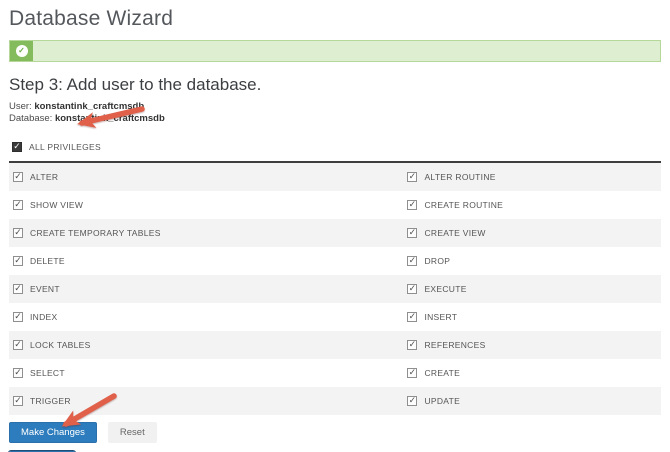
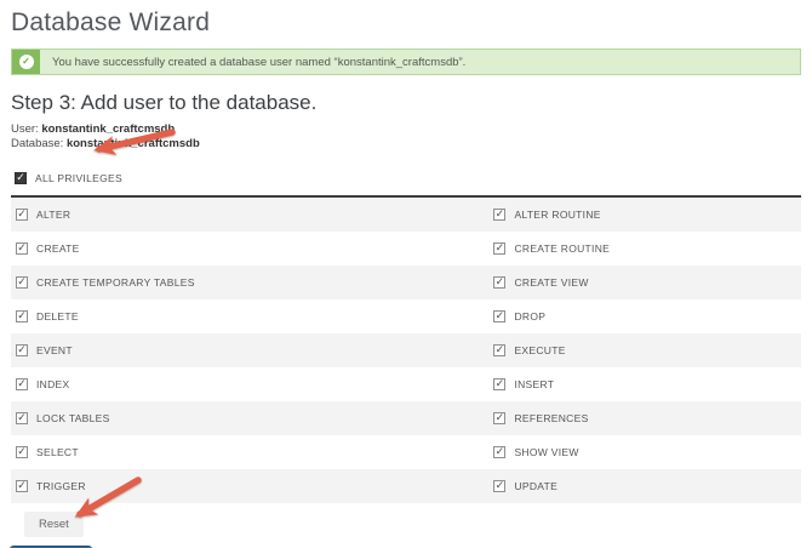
  Database Wizard
  ✓
+ You have successfully created a database user named “konstantink_craftcmsdb”.
  Step 3: Add user to the database.
  User: konstantink_craftcmsd
  Database: konstancraftcmsdb
  ✓
  ALL PRIVILEGES
  ✓
  ALTER
  ✓
  ALTER ROUTINE
  ✓
- SHOW VIEW
+ CREATE
  ✓
  CREATE ROUTINE
  ✓
  CREATE TEMPORARY TABLES
  ✓
  CREATE VIEW
  ✓
  DELETE
  ✓
  DROP
  ✓
  EVENT
  ✓
  EXECUTE
  ✓
  INDEX
  ✓
  INSERT
  ✓
  LOCK TABLES
  ✓
  REFERENCES
  ✓
  SELECT
  ✓
- CREATE
+ SHOW VIEW
  ✓
  TRIGGER
  ✓
  UPDATE
- Make Changes
  Reset
